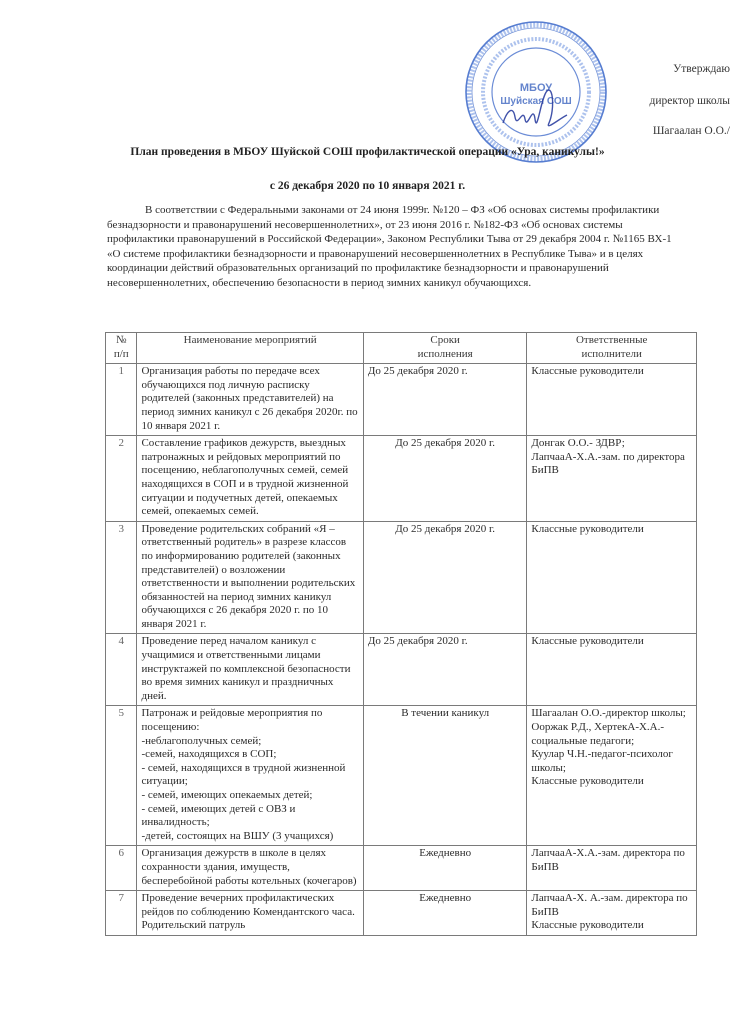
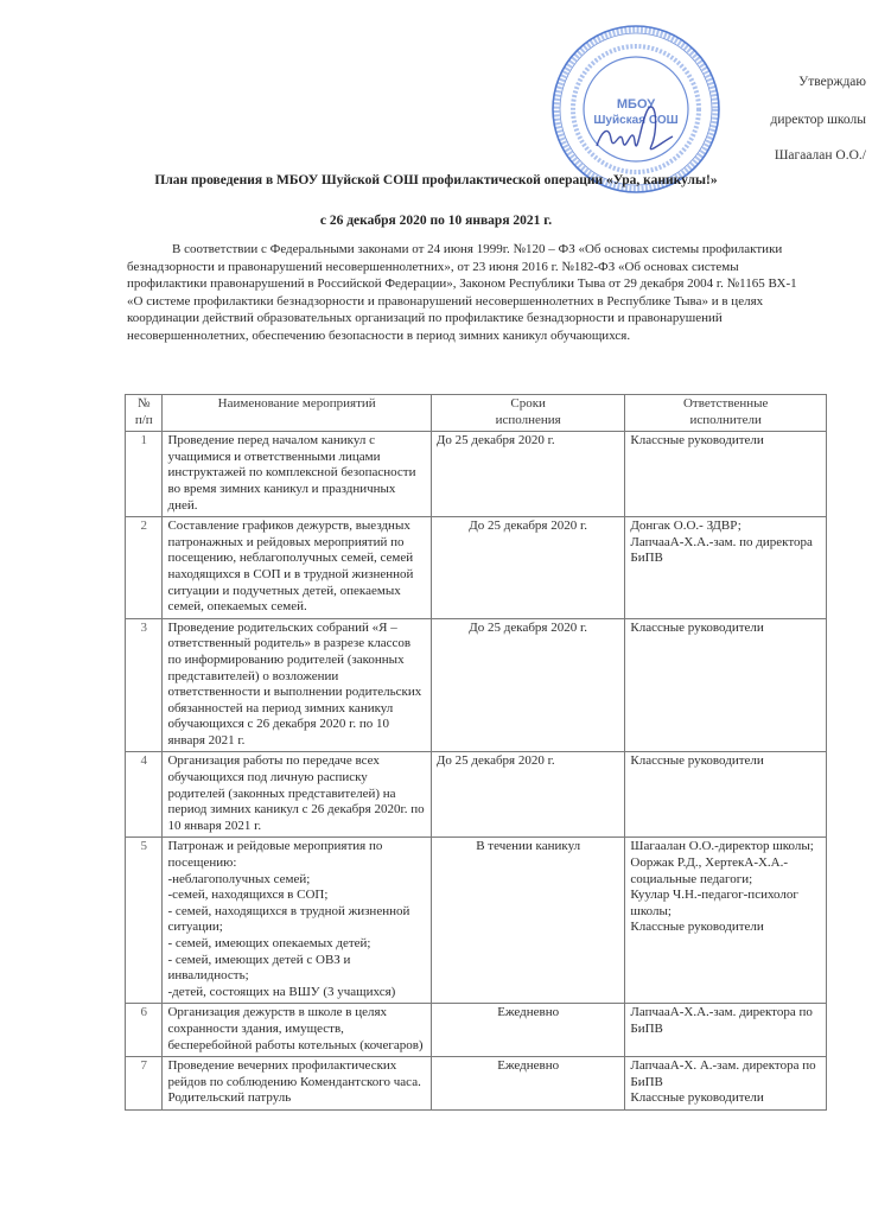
  МБОУ
  Шуйская СОШ
  Утверждаю
  директор школы
  Шагаалан О.О./
  План проведения в МБОУ Шуйской СОШ профилактической операции «Ура, каникулы!»
  с 26 декабря 2020 по 10 января 2021 г.
  В соответствии с Федеральными законами от 24 июня 1999г. №120 – ФЗ «Об основах системы профилактики безнадзорности и правонарушений несовершеннолетних», от 23 июня 2016 г. №182-ФЗ «Об основах системы профилактики правонарушений в Российской Федерации», Законом Республики Тыва от 29 декабря 2004 г. №1165 ВХ-1 «О системе профилактики безнадзорности и правонарушений несовершеннолетних в Республике Тыва» и в целях координации действий образовательных организаций по профилактике безнадзорности и правонарушений несовершеннолетних, обеспечению безопасности в период зимних каникул обучающихся.
  № п/п	Наименование мероприятий	Сроки исполнения	Ответственные исполнители
- 1	Организация работы по передаче всех обучающихся под личную расписку родителей (законных представителей) на период зимних каникул с 26 декабря 2020г. по 10 января 2021 г.	До 25 декабря 2020 г.	Классные руководители
+ 1	Проведение перед началом каникул с учащимися и ответственными лицами инструктажей по комплексной безопасности во время зимних каникул и праздничных дней.	До 25 декабря 2020 г.	Классные руководители
  2	Составление графиков дежурств, выездных патронажных и рейдовых мероприятий по посещению, неблагополучных семей, семей находящихся в СОП и в трудной жизненной ситуации и подучетных детей, опекаемых семей, опекаемых семей.	До 25 декабря 2020 г.	Донгак О.О.- ЗДВР; ЛапчааА-Х.А.-зам. по директора БиПВ
  3	Проведение родительских собраний «Я – ответственный родитель» в разрезе классов по информированию родителей (законных представителей) о возложении ответственности и выполнении родительских обязанностей на период зимних каникул обучающихся с 26 декабря 2020 г. по 10 января 2021 г.	До 25 декабря 2020 г.	Классные руководители
- 4	Проведение перед началом каникул с учащимися и ответственными лицами инструктажей по комплексной безопасности во время зимних каникул и праздничных дней.	До 25 декабря 2020 г.	Классные руководители
+ 4	Организация работы по передаче всех обучающихся под личную расписку родителей (законных представителей) на период зимних каникул с 26 декабря 2020г. по 10 января 2021 г.	До 25 декабря 2020 г.	Классные руководители
  5	Патронаж и рейдовые мероприятия по посещению: -неблагополучных семей; -семей, находящихся в СОП; - семей, находящихся в трудной жизненной ситуации; - семей, имеющих опекаемых детей; - семей, имеющих детей с ОВЗ и инвалидность; -детей, состоящих на ВШУ (3 учащихся)	В течении каникул	Шагаалан О.О.-директор школы; Ооржак Р.Д., ХертекА-Х.А.-социальные педагоги; Куулар Ч.Н.-педагог-психолог школы; Классные руководители
  6	Организация дежурств в школе в целях сохранности здания, имуществ, бесперебойной работы котельных (кочегаров)	Ежедневно	ЛапчааА-Х.А.-зам. директора по БиПВ
  7	Проведение вечерних профилактических рейдов по соблюдению Комендантского часа. Родительский патруль	Ежедневно	ЛапчааА-Х. А.-зам. директора по БиПВ Классные руководители
